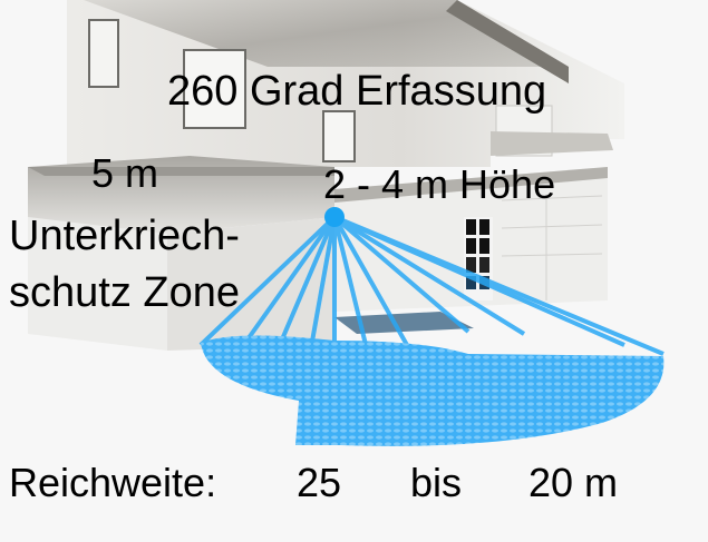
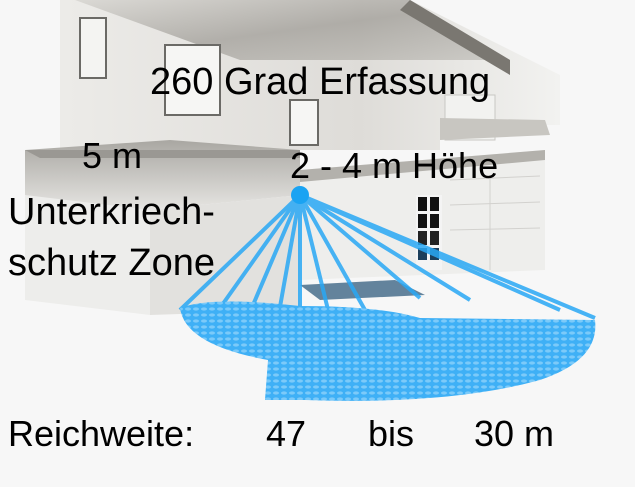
  260 Grad Erfassung
  5 m
  2 - 4 m Höhe
  Unterkriech-
  schutz Zone
  Reichweite:
- 25
+ 47
  bis
- 20 m
+ 30 m
